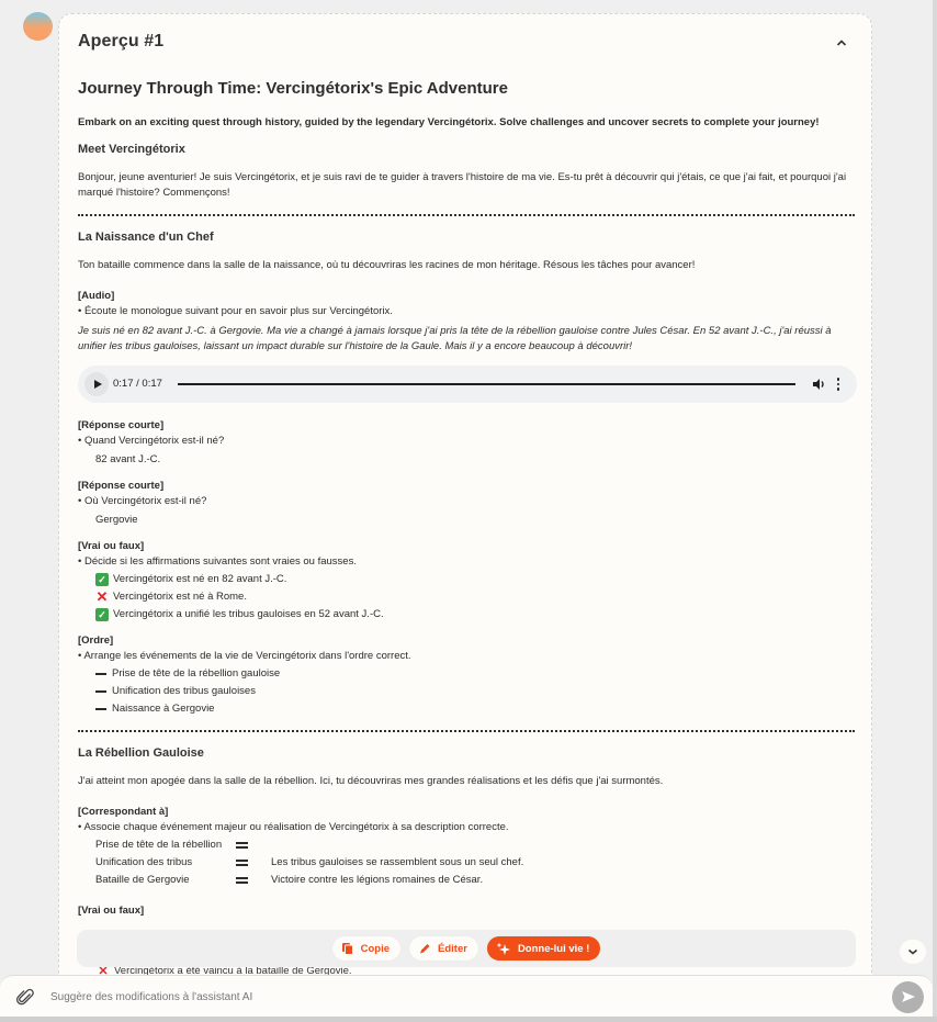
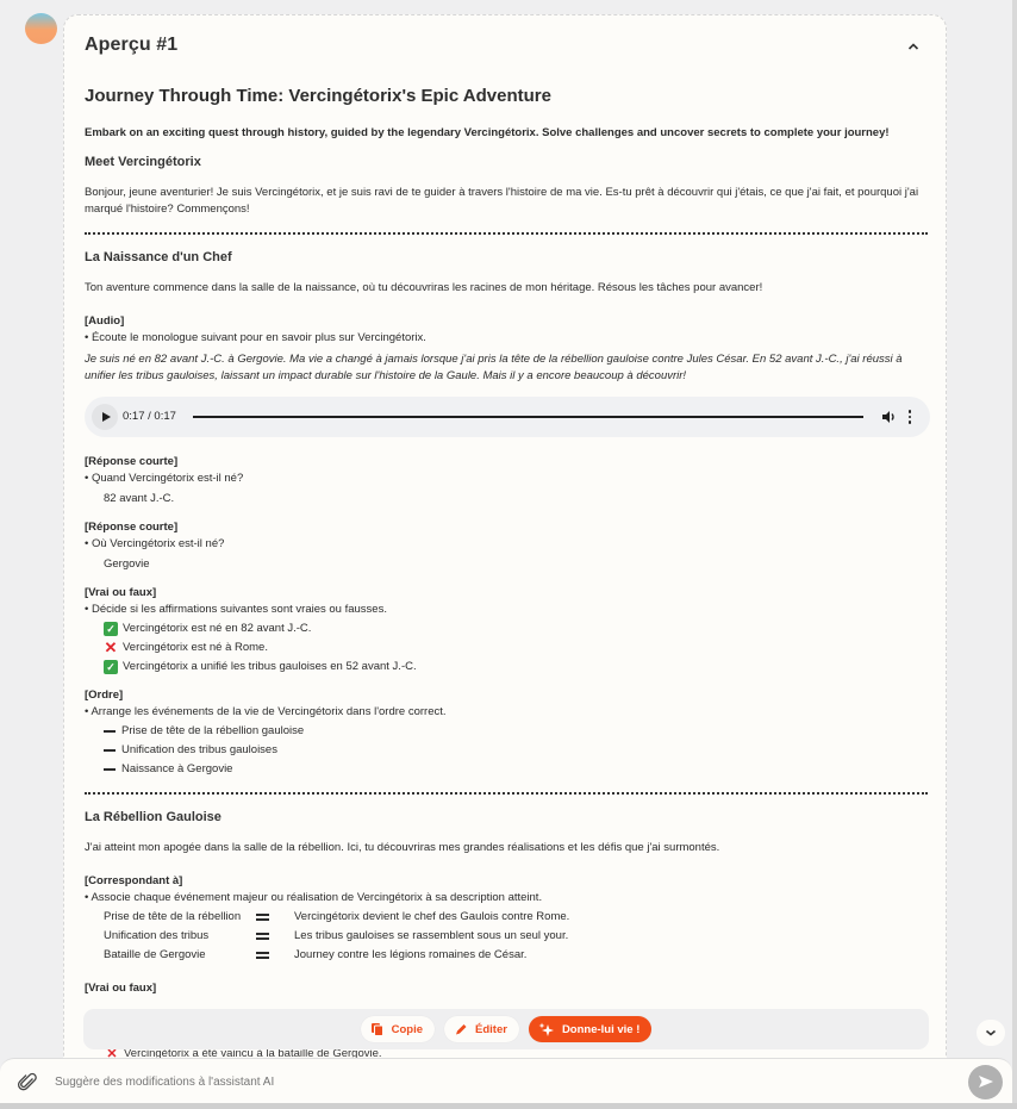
  Aperçu #1
  Journey Through Time: Vercingétorix's Epic Adventure
  Embark on an exciting quest through history, guided by the legendary Vercingétorix. Solve challenges and uncover secrets to complete your journey!
  Meet Vercingétorix
  Bonjour, jeune aventurier! Je suis Vercingétorix, et je suis ravi de te guider à travers l'histoire de ma vie. Es-tu prêt à découvrir qui j'étais, ce que j'ai fait, et pourquoi j'ai marqué l'histoire? Commençons!
  La Naissance d'un Chef
- Ton bataille commence dans la salle de la naissance, où tu découvriras les racines de mon héritage. Résous les tâches pour avancer!
+ Ton aventure commence dans la salle de la naissance, où tu découvriras les racines de mon héritage. Résous les tâches pour avancer!
  [Audio]
  Écoute le monologue suivant pour en savoir plus sur Vercingétorix.
  Je suis né en 82 avant J.-C. à Gergovie. Ma vie a changé à jamais lorsque j'ai pris la tête de la rébellion gauloise contre Jules César. En 52 avant J.-C., j'ai réussi à unifier les tribus gauloises, laissant un impact durable sur l'histoire de la Gaule. Mais il y a encore beaucoup à découvrir!
  0:17 / 0:17
  [Réponse courte]
  Quand Vercingétorix est-il né?
  82 avant J.-C.
  [Réponse courte]
  Où Vercingétorix est-il né?
  Gergovie
  [Vrai ou faux]
  Décide si les affirmations suivantes sont vraies ou fausses.
  ✓
  Vercingétorix est né en 82 avant J.-C.
  ✕
  Vercingétorix est né à Rome.
  ✓
  Vercingétorix a unifié les tribus gauloises en 52 avant J.-C.
  [Ordre]
  Arrange les événements de la vie de Vercingétorix dans l'ordre correct.
  Prise de tête de la rébellion gauloise
  Unification des tribus gauloises
  Naissance à Gergovie
  La Rébellion Gauloise
  J'ai atteint mon apogée dans la salle de la rébellion. Ici, tu découvriras mes grandes réalisations et les défis que j'ai surmontés.
  [Correspondant à]
- Associe chaque événement majeur ou réalisation de Vercingétorix à sa description correcte.
+ Associe chaque événement majeur ou réalisation de Vercingétorix à sa description atteint.
  Prise de tête de la rébellion
+ Vercingétorix devient le chef des Gaulois contre Rome.
  Unification des tribus
- Les tribus gauloises se rassemblent sous un seul chef.
+ Les tribus gauloises se rassemblent sous un seul your.
  Bataille de Gergovie
- Victoire contre les légions romaines de César.
+ Journey contre les légions romaines de César.
  [Vrai ou faux]
  ✕
  Vercingétorix a été vaincu à la bataille de Gergovie.
  Copie
  Éditer
  Donne-lui vie !
  Suggère des modifications à l'assistant AI
